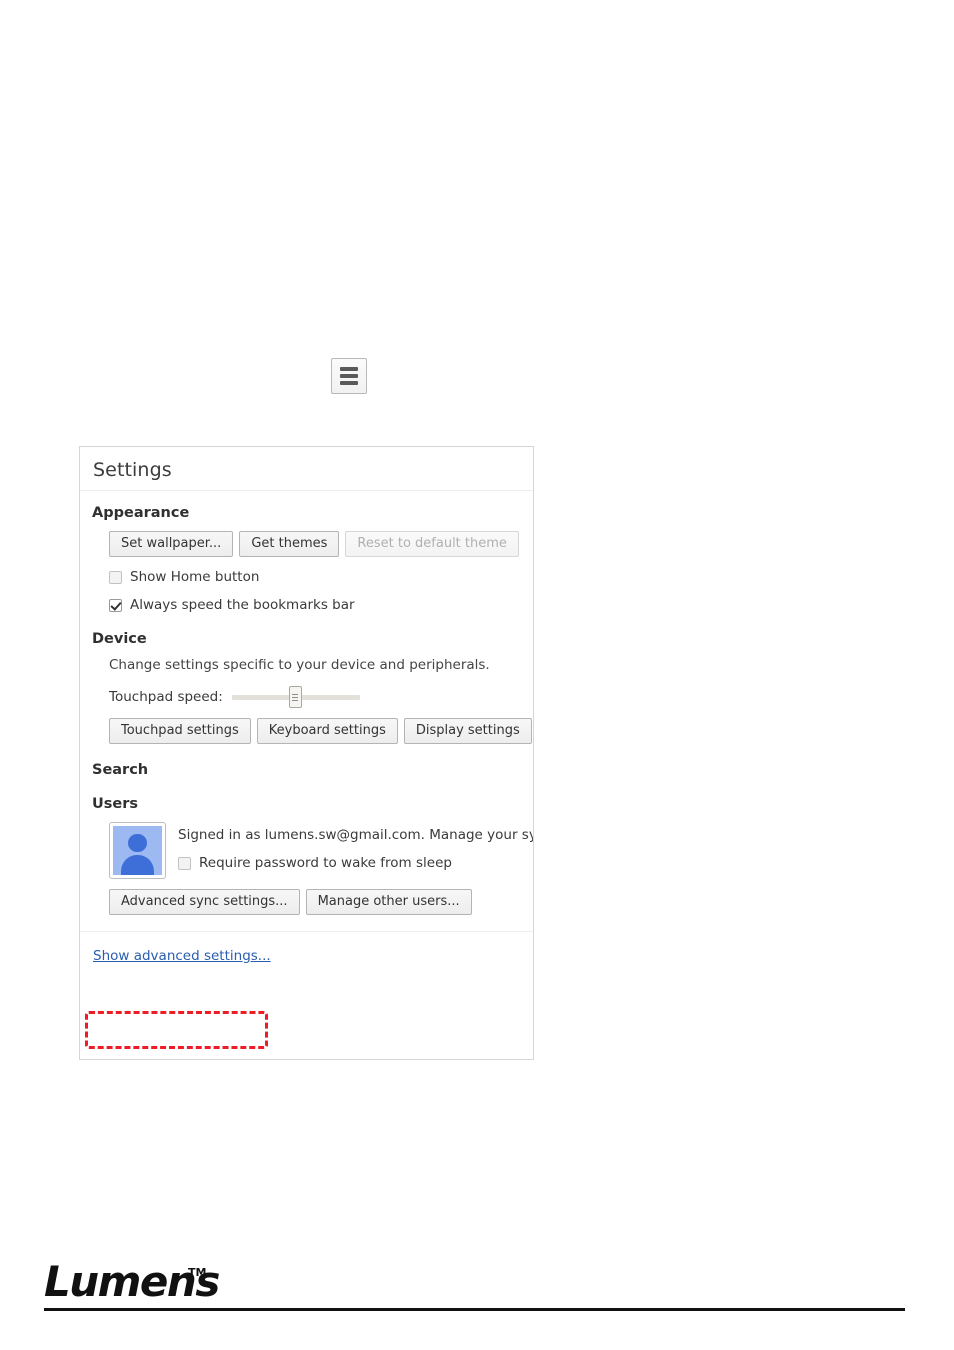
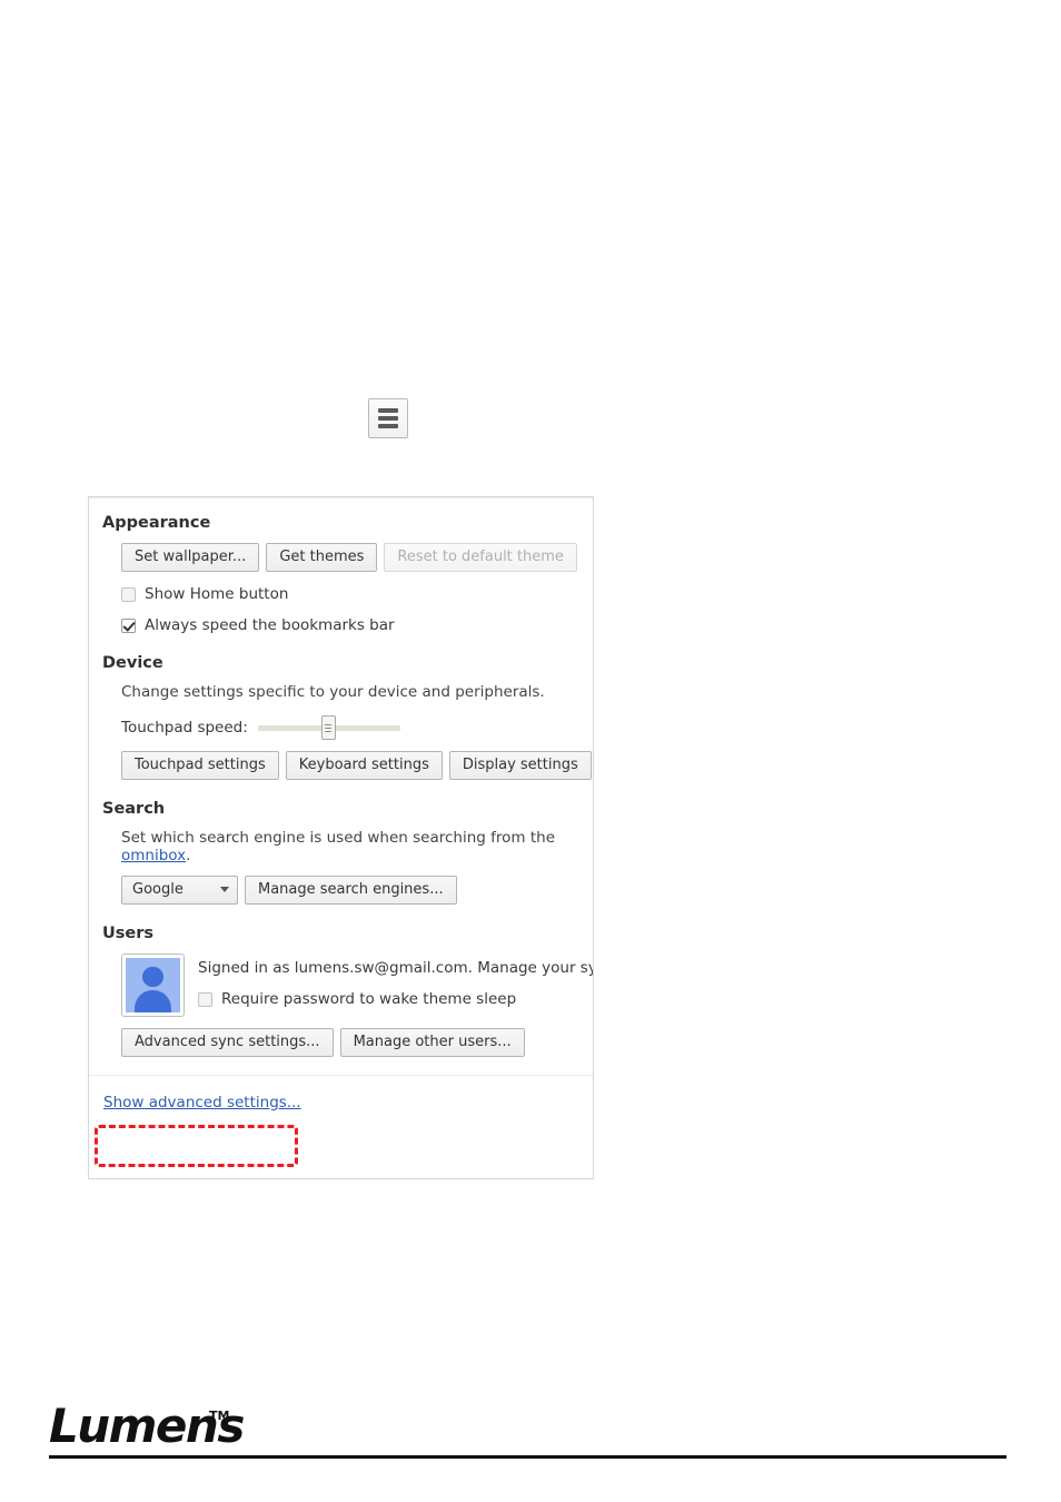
- Settings
  Appearance
  Set wallpaper...
  Get themes
  Reset to default theme
  Show Home button
  Always speed the bookmarks bar
  Device
  Change settings specific to your device and peripherals.
  Touchpad speed:
  Touchpad settings
  Keyboard settings
  Display settings
  Search
+ Set which search engine is used when searching from the omnibox.
+ Google
+ Manage search engines...
  Users
  Signed in as lumens.sw@gmail.com. Manage your sy
- Require password to wake from sleep
+ Require password to wake theme sleep
  Advanced sync settings...
  Manage other users...
  Show advanced settings...
  Lumens
  TM
